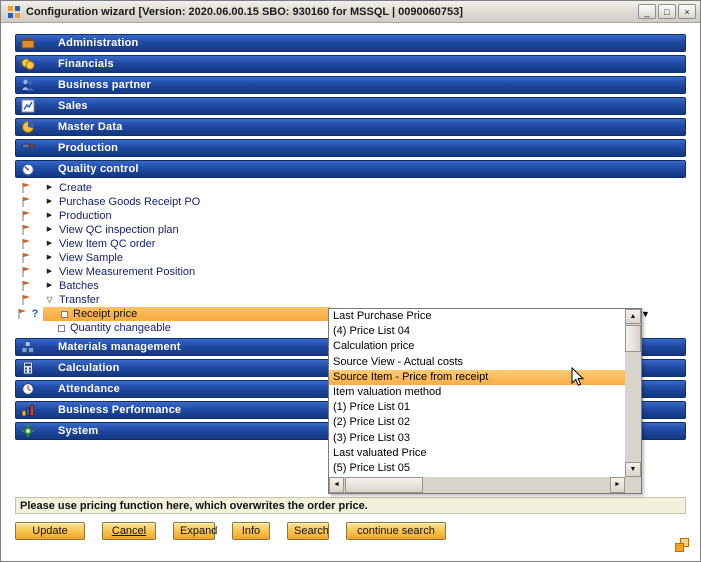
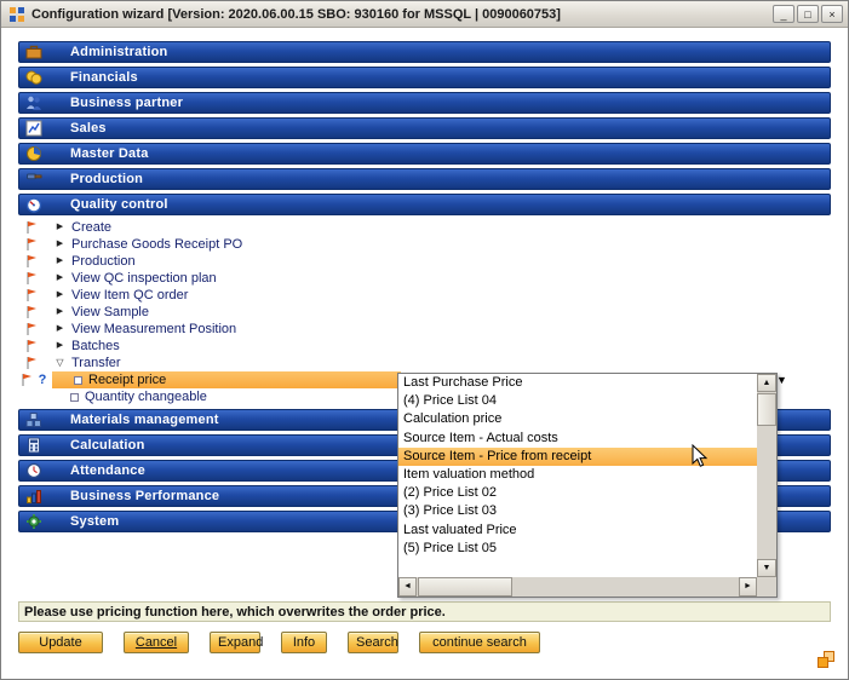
  Configuration wizard [Version: 2020.06.00.15 SBO: 930160 for MSSQL | 0090060753]
  _
  □
  ×
  Administration
  Financials
  Business partner
  Sales
  Master Data
  Production
  Quality control
  Create
  Purchase Goods Receipt PO
  Production
  View QC inspection plan
  View Item QC order
  View Sample
  View Measurement Position
  Batches
  ▽
  Transfer
  ?
  Receipt price
  Quantity changeable
  Materials management
  Calculation
  Attendance
  Business Performance
  System
  Please use pricing function here, which overwrites the order price.
  Update
  Cancel
  Expand
  Info
  Search
  continue search
  Last Purchase Price
  (4) Price List 04
  Calculation price
- Source View - Actual costs
+ Source Item - Actual costs
  Source Item - Price from receipt
  Item valuation method
- (1) Price List 01
  (2) Price List 02
  (3) Price List 03
  Last valuated Price
  (5) Price List 05
  ▼
